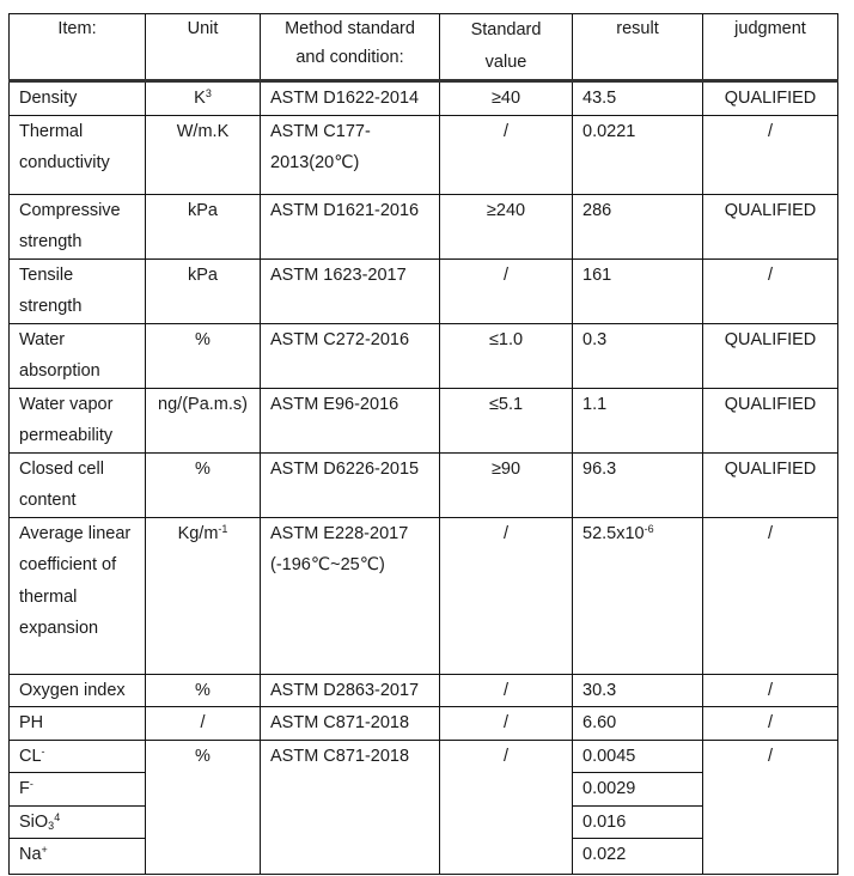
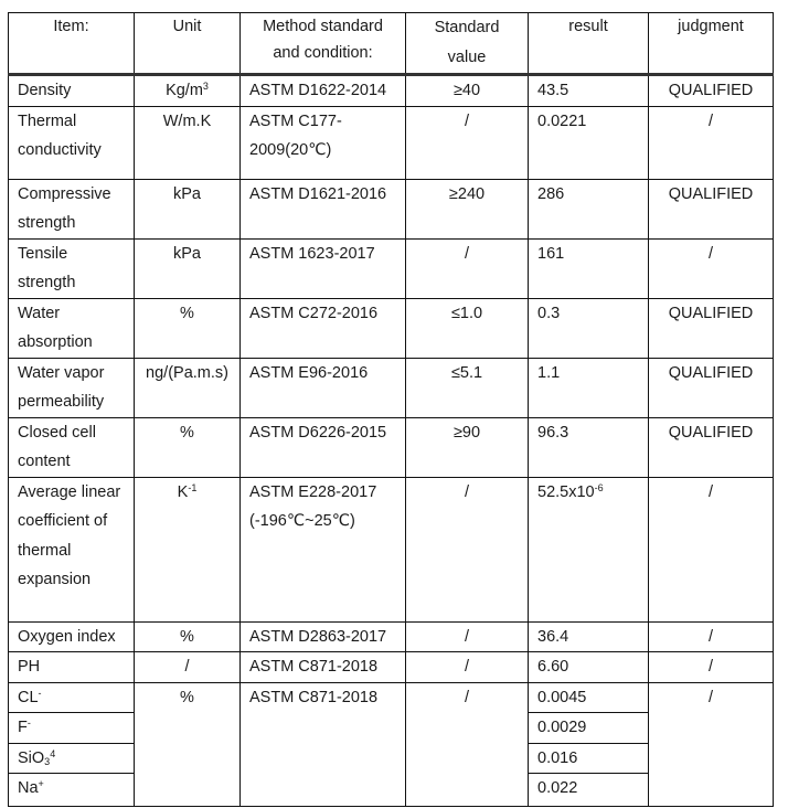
  Item:	Unit	Method standard and condition:	Standard value	result	judgment
- Density	K3	ASTM D1622-2014	≥40	43.5	QUALIFIED
+ Density	Kg/m3	ASTM D1622-2014	≥40	43.5	QUALIFIED
- Thermal conductivity	W/m.K	ASTM C177-2013(20℃)	/	0.0221	/
+ Thermal conductivity	W/m.K	ASTM C177-2009(20℃)	/	0.0221	/
  Compressive strength	kPa	ASTM D1621-2016	≥240	286	QUALIFIED
  Tensile strength	kPa	ASTM 1623-2017	/	161	/
  Water absorption	%	ASTM C272-2016	≤1.0	0.3	QUALIFIED
  Water vapor permeability	ng/(Pa.m.s)	ASTM E96-2016	≤5.1	1.1	QUALIFIED
  Closed cell content	%	ASTM D6226-2015	≥90	96.3	QUALIFIED
- Average linear coefficient of thermal expansion	Kg/m-1	ASTM E228-2017(-196℃~25℃)	/	52.5x10-6	/
+ Average linear coefficient of thermal expansion	K-1	ASTM E228-2017(-196℃~25℃)	/	52.5x10-6	/
- Oxygen index	%	ASTM D2863-2017	/	30.3	/
+ Oxygen index	%	ASTM D2863-2017	/	36.4	/
  PH	/	ASTM C871-2018	/	6.60	/
  CL-	%	ASTM C871-2018	/	0.0045	/
  F-	0.0029
  SiO34	0.016
  Na+	0.022
